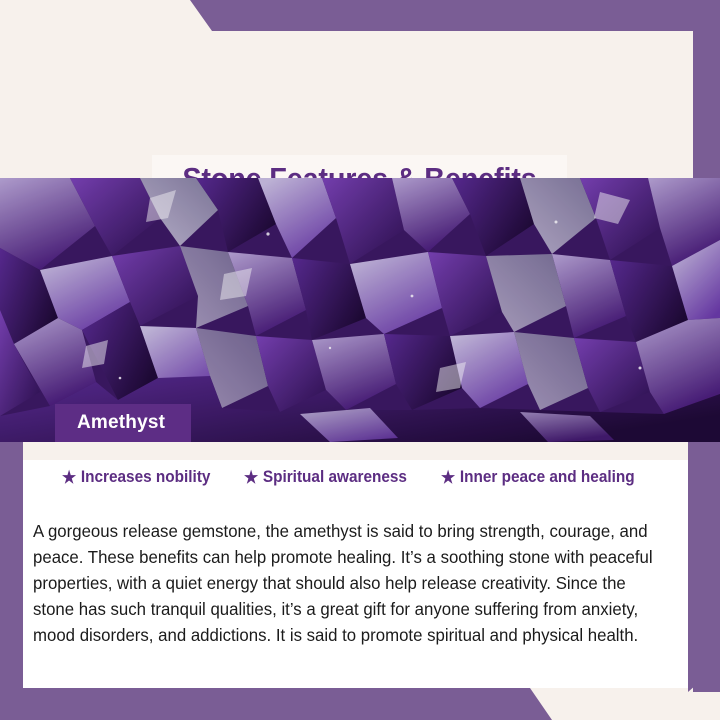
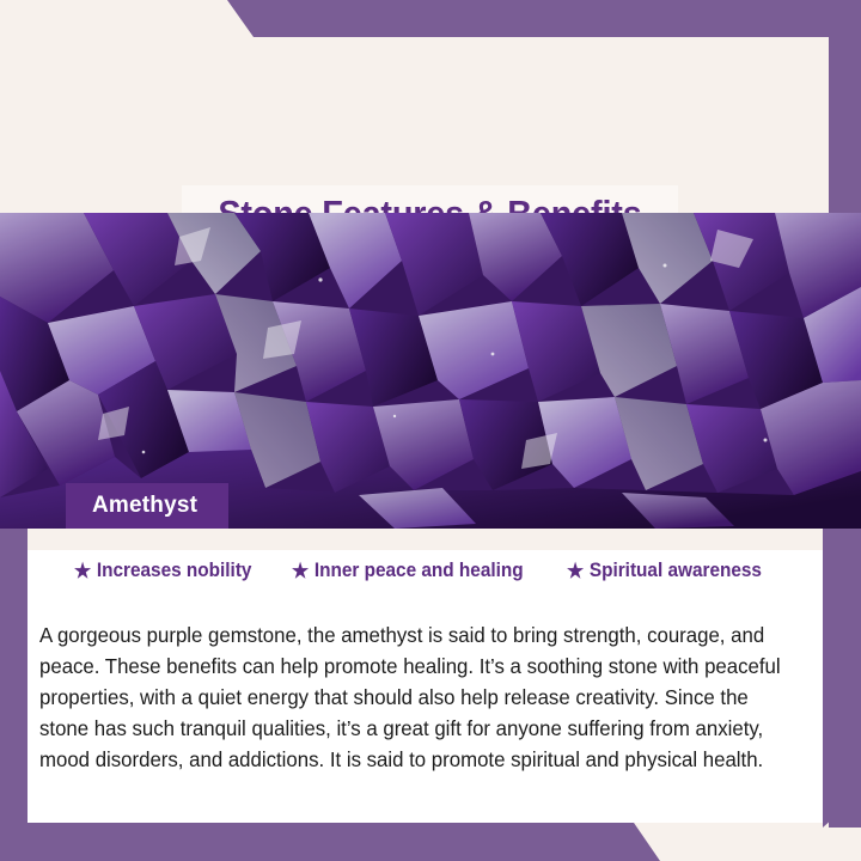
  Amethyst
  ★
  Increases nobility
  ★
- Spiritual awareness
+ Inner peace and healing
  ★
- Inner peace and healing
+ Spiritual awareness
- A gorgeous release gemstone, the amethyst is said to bring strength, courage, and peace. These benefits can help promote healing. It’s a soothing stone with peaceful properties, with a quiet energy that should also help release creativity. Since the stone has such tranquil qualities, it’s a great gift for anyone suffering from anxiety, mood disorders, and addictions. It is said to promote spiritual and physical health.
+ A gorgeous purple gemstone, the amethyst is said to bring strength, courage, and peace. These benefits can help promote healing. It’s a soothing stone with peaceful properties, with a quiet energy that should also help release creativity. Since the stone has such tranquil qualities, it’s a great gift for anyone suffering from anxiety, mood disorders, and addictions. It is said to promote spiritual and physical health.
